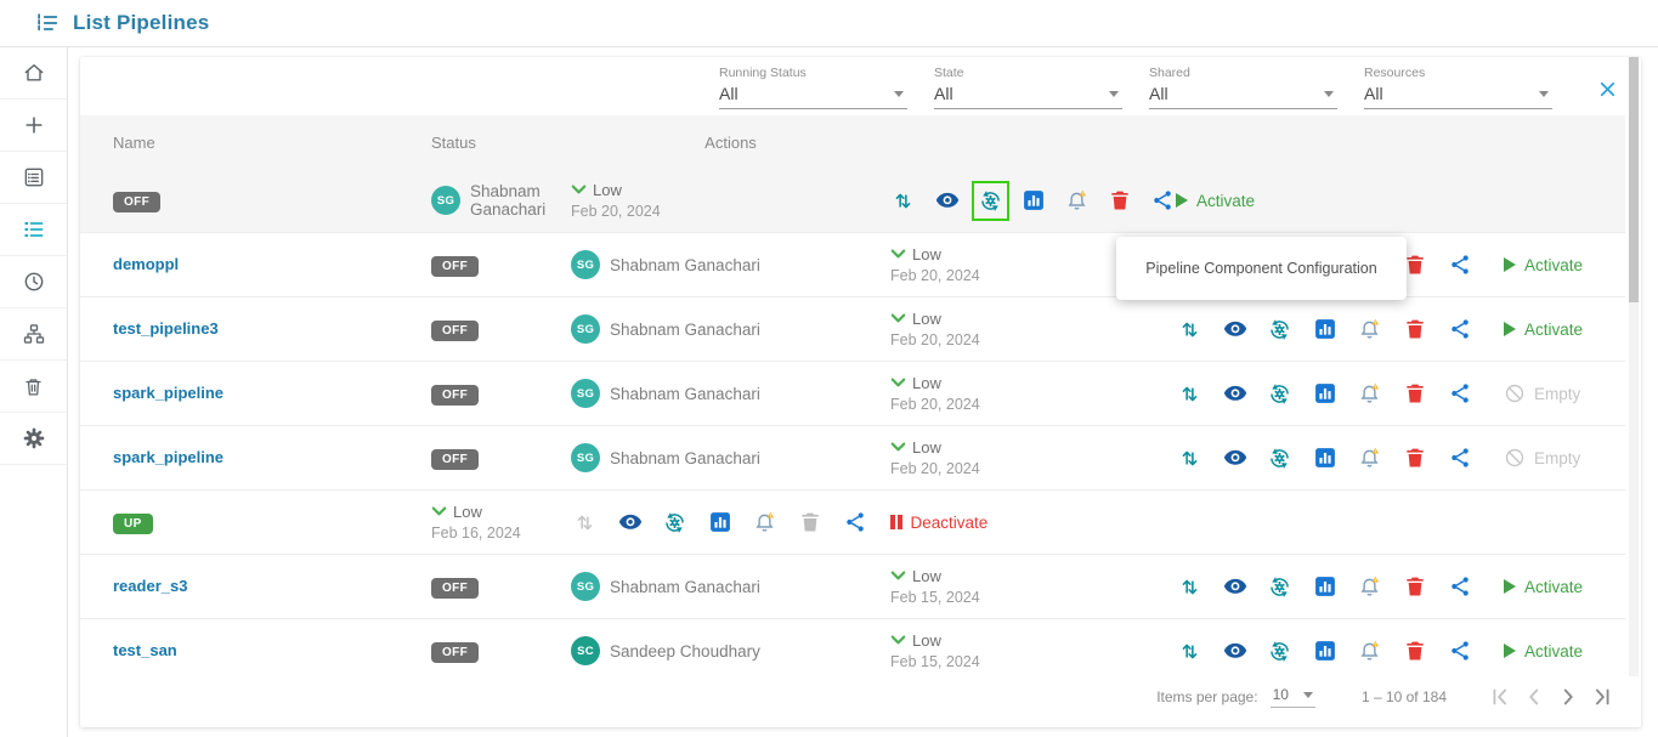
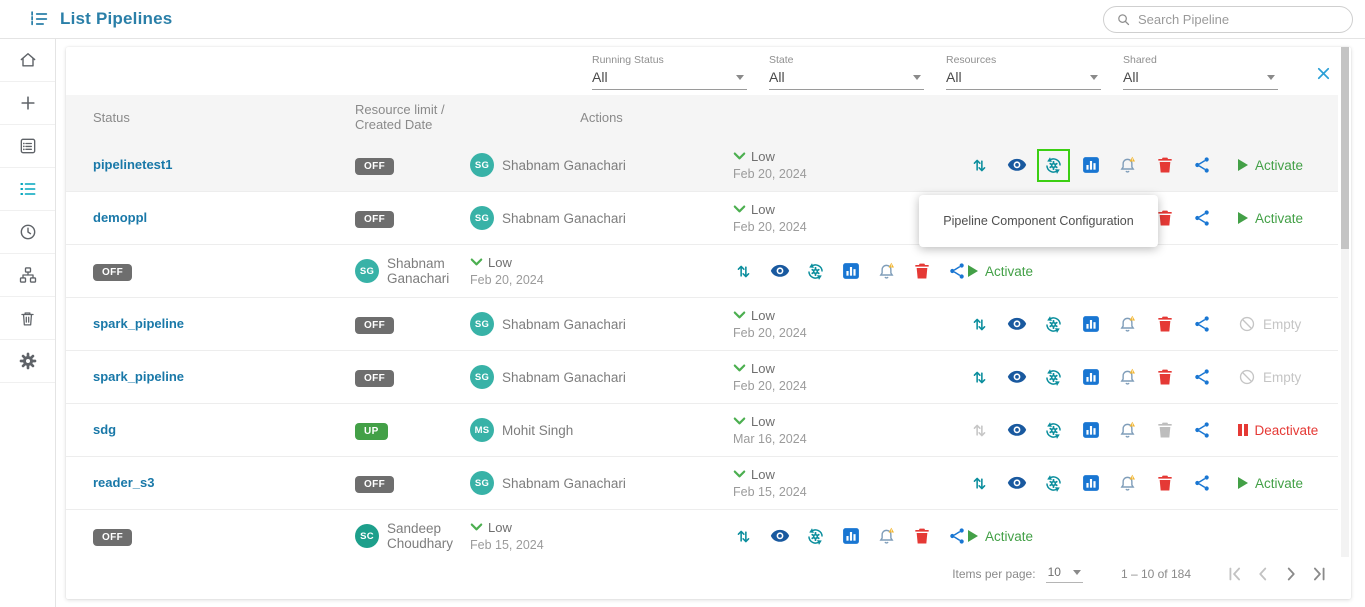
  List Pipelines
+ Search Pipeline
  Running Status
  All
  State
  All
- Shared
+ Resources
  All
- Resources
+ Shared
  All
- Name
  Status
+ Resource limit / Created Date
  Actions
+ pipelinetest1
  OFF
  SG
  Shabnam Ganachari
  Low
  Feb 20, 2024
  Activate
  demoppl
  OFF
  SG
  Shabnam Ganachari
  Low
  Feb 20, 2024
  Activate
- test_pipeline3
  OFF
  SG
  Shabnam Ganachari
  Low
  Feb 20, 2024
  Activate
  spark_pipeline
  OFF
  SG
  Shabnam Ganachari
  Low
  Feb 20, 2024
  Empty
  spark_pipeline
  OFF
  SG
  Shabnam Ganachari
  Low
  Feb 20, 2024
  Empty
+ sdg
  UP
+ MS
+ Mohit Singh
  Low
- Feb 16, 2024
+ Mar 16, 2024
  Deactivate
  reader_s3
  OFF
  SG
  Shabnam Ganachari
  Low
  Feb 15, 2024
  Activate
- test_san
  OFF
  SC
  Sandeep Choudhary
  Low
  Feb 15, 2024
  Activate
  Pipeline Component Configuration
  Items per page:
  10
  1 – 10 of 184
